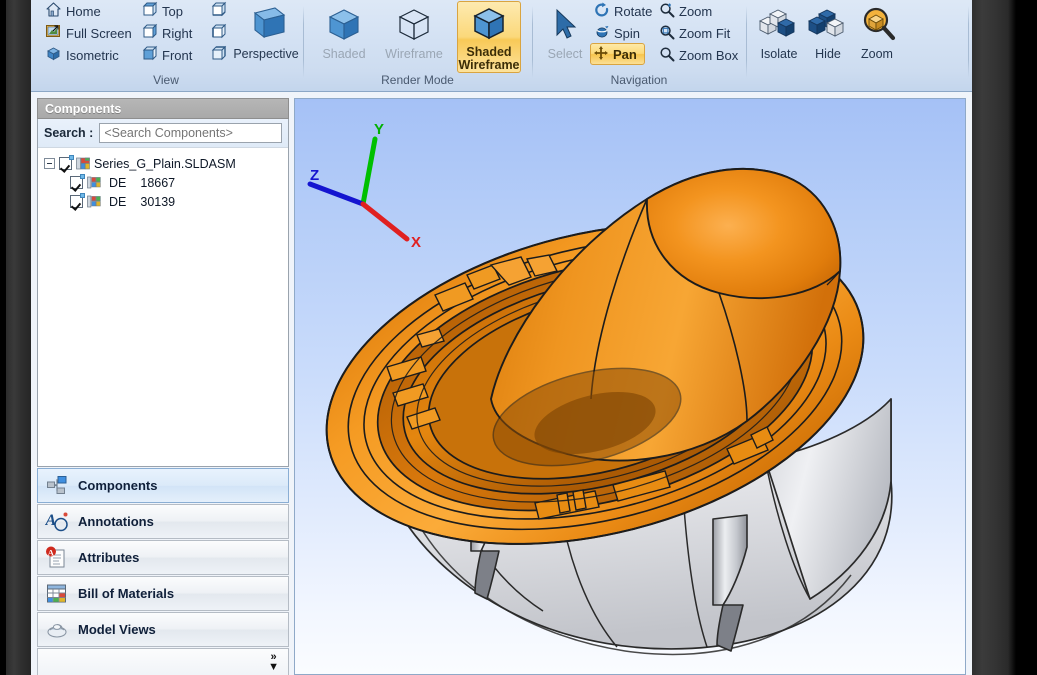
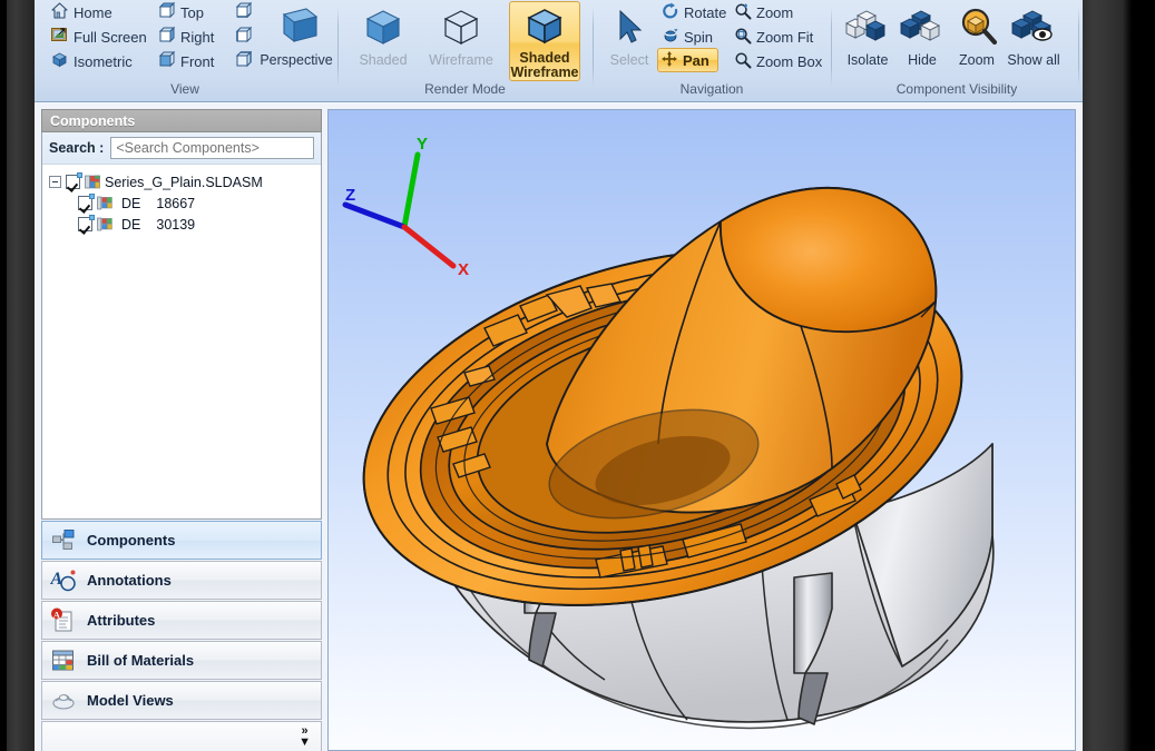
  Home
  Full Screen
  Isometric
  Top
  Right
  Front
  Perspective
  View
  Shaded
  Wireframe
  Shaded Wireframe
  Render Mode
  Select
  Rotate
  Spin
  Pan
  Zoom
  Zoom Fit
  Zoom Box
  Navigation
  Isolate
  Hide
  Zoom
+ Show all
+ Component Visibility
  Components
  Search :
  <Search Components>
  Series_G_Plain.SLDASM
  DE
  18667
  DE
  30139
  Components
  A
  Annotations
  A
  Attributes
  Bill of Materials
  Model Views
  »
  ▼
  Y
  Z
  X
